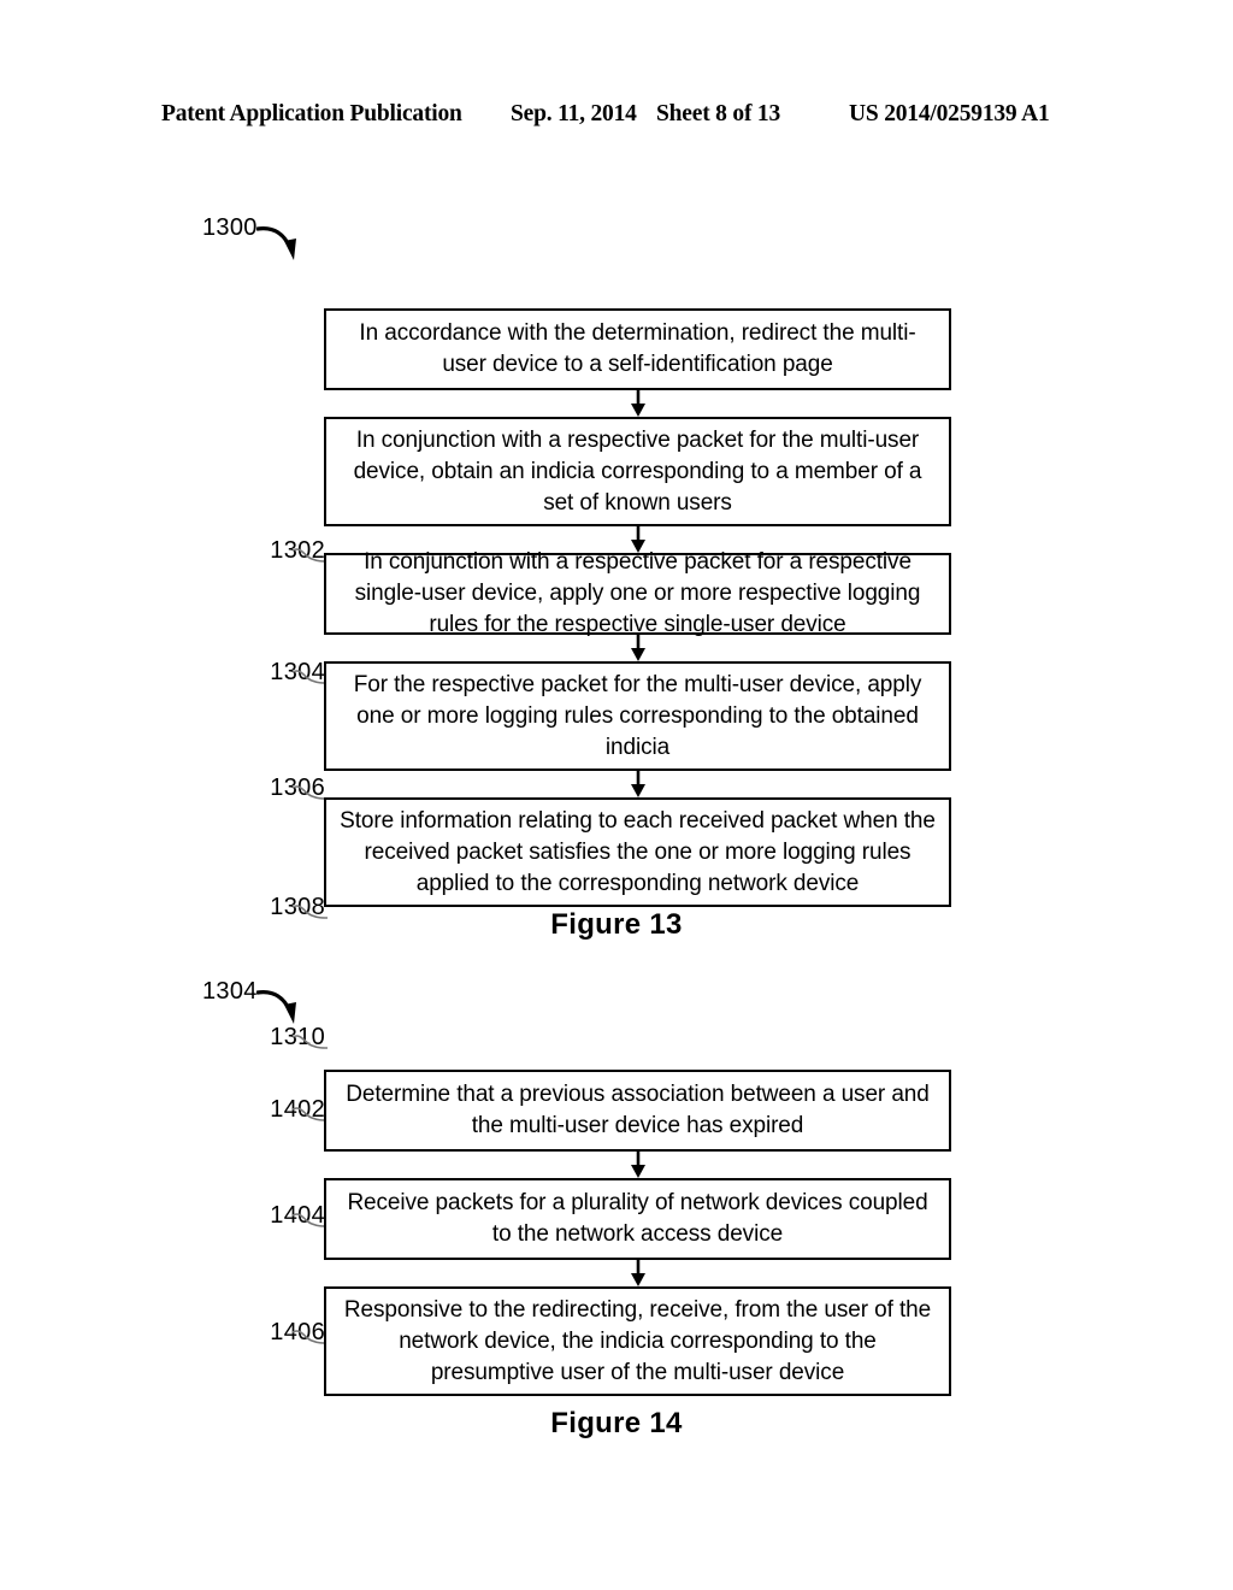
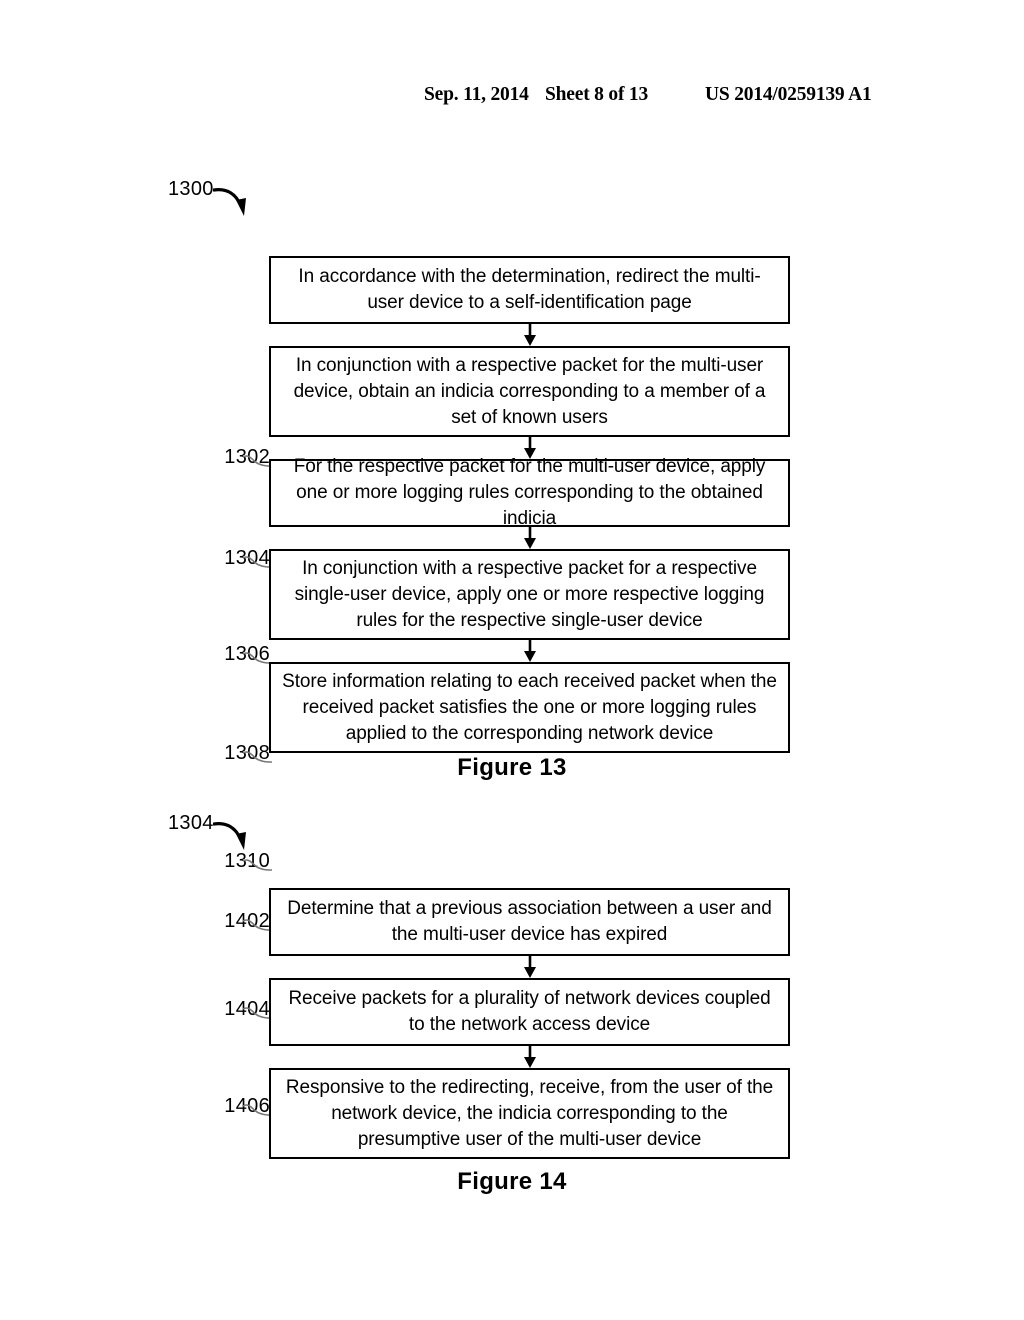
- Patent Application Publication
  Sep. 11, 2014
  Sheet 8 of 13
  US 2014/0259139 A1
  1300
  1302
  In accordance with the determination, redirect the multi-user device to a self-identification page
  1304
  In conjunction with a respective packet for the multi-user device, obtain an indicia corresponding to a member of a set of known users
  1306
- In conjunction with a respective packet for a respective single-user device, apply one or more respective logging rules for the respective single-user device
+ For the respective packet for the multi-user device, apply one or more logging rules corresponding to the obtained indicia
  1308
- For the respective packet for the multi-user device, apply one or more logging rules corresponding to the obtained indicia
+ In conjunction with a respective packet for a respective single-user device, apply one or more respective logging rules for the respective single-user device
  1310
  Store information relating to each received packet when the received packet satisfies the one or more logging rules applied to the corresponding network device
  Figure 13
  1304
  1402
  Determine that a previous association between a user and the multi-user device has expired
  1404
  Receive packets for a plurality of network devices coupled to the network access device
  1406
  Responsive to the redirecting, receive, from the user of the network device, the indicia corresponding to the presumptive user of the multi-user device
  Figure 14
